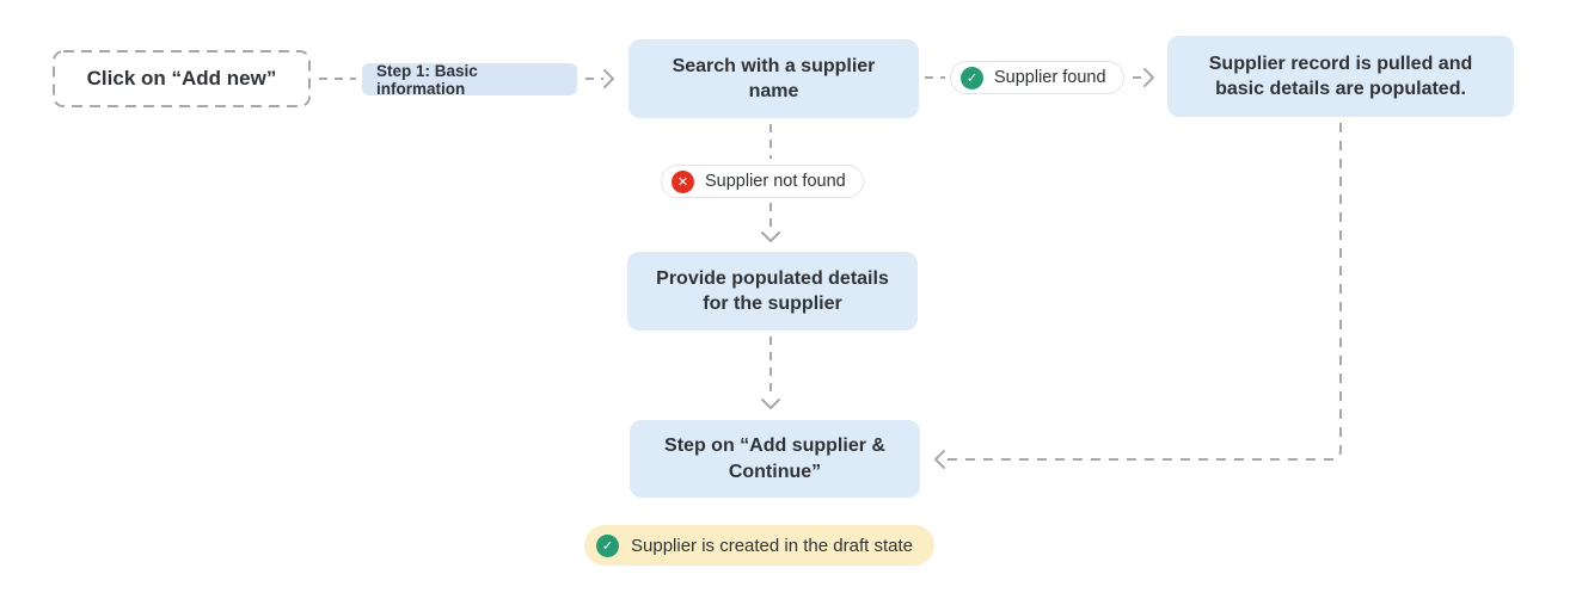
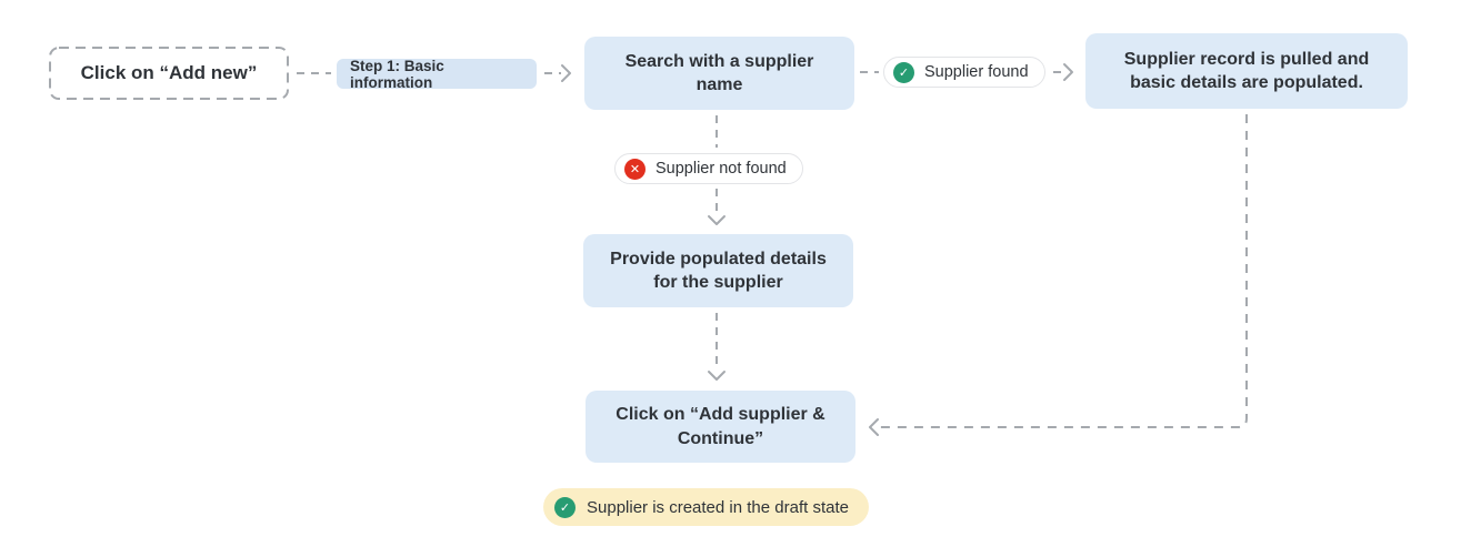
  Click on “Add new”
  Step 1: Basic information
  Search with a supplier name
  ✓
  Supplier found
  Supplier record is pulled and basic details are populated.
  ✕
  Supplier not found
  Provide populated details for the supplier
- Step on “Add supplier & Continue”
+ Click on “Add supplier & Continue”
  ✓
  Supplier is created in the draft state
